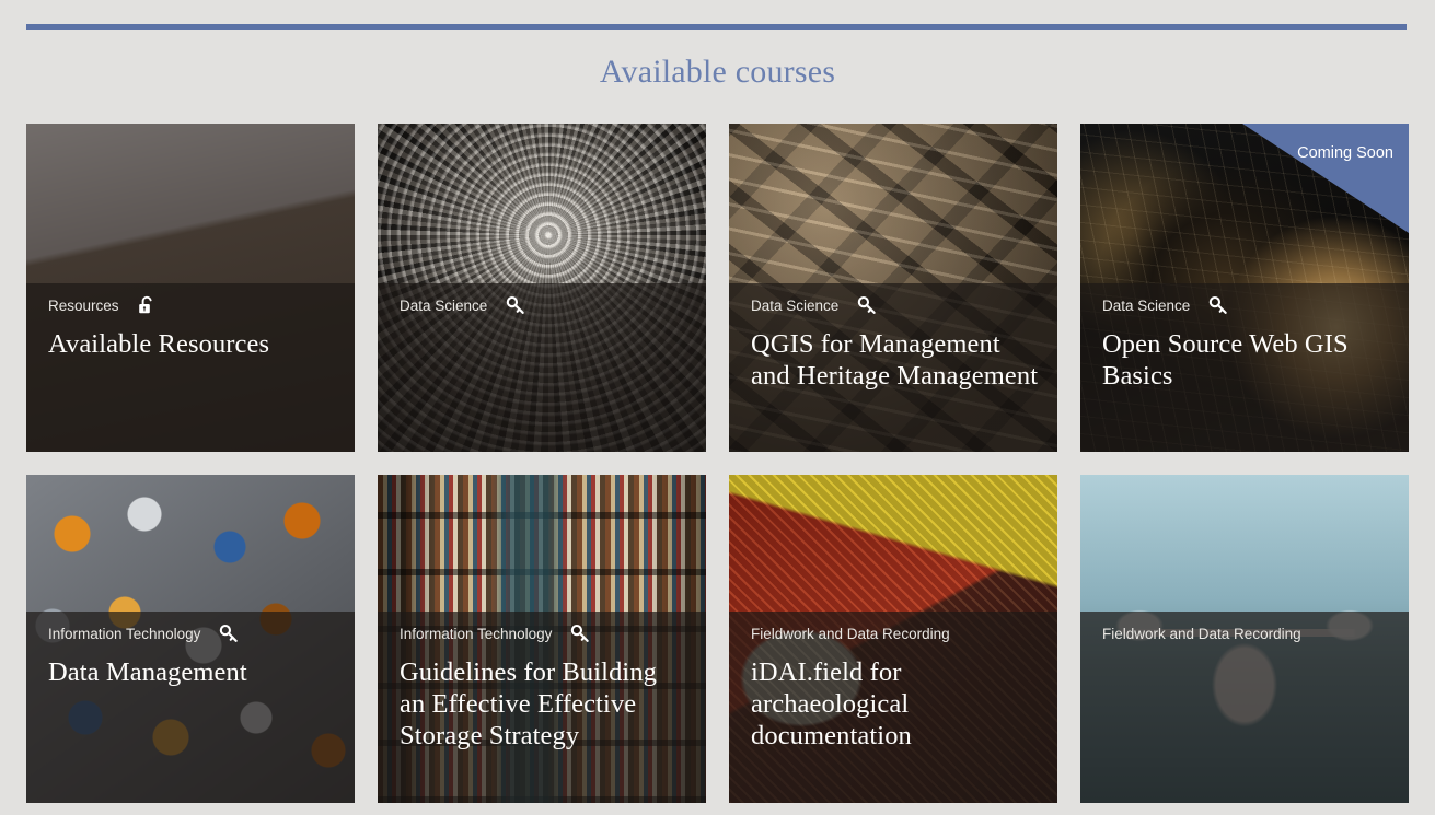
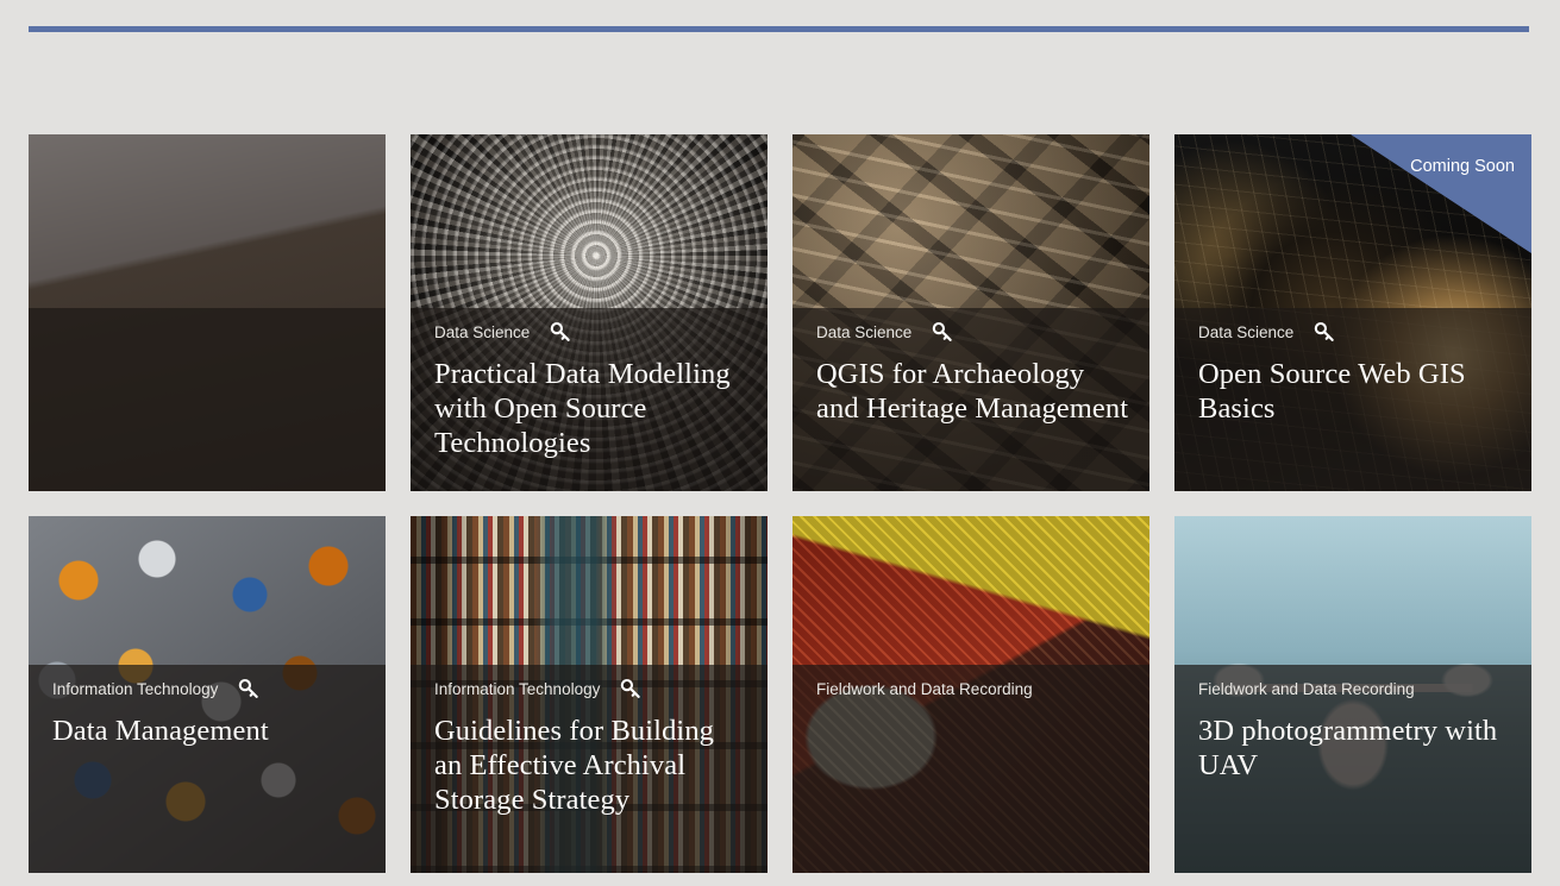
- Available courses
- Resources
- Available Resources
  Data Science
+ Practical Data Modelling with Open Source Technologies
  Data Science
- QGIS for Management and Heritage Management
+ QGIS for Archaeology and Heritage Management
  Data Science
  Open Source Web GIS Basics
  Coming Soon
  Information Technology
  Data Management
  Information Technology
- Guidelines for Building an Effective Effective Storage Strategy
+ Guidelines for Building an Effective Archival Storage Strategy
  Fieldwork and Data Recording
- iDAI.field for archaeological documentation
  Fieldwork and Data Recording
+ 3D photogrammetry with UAV
